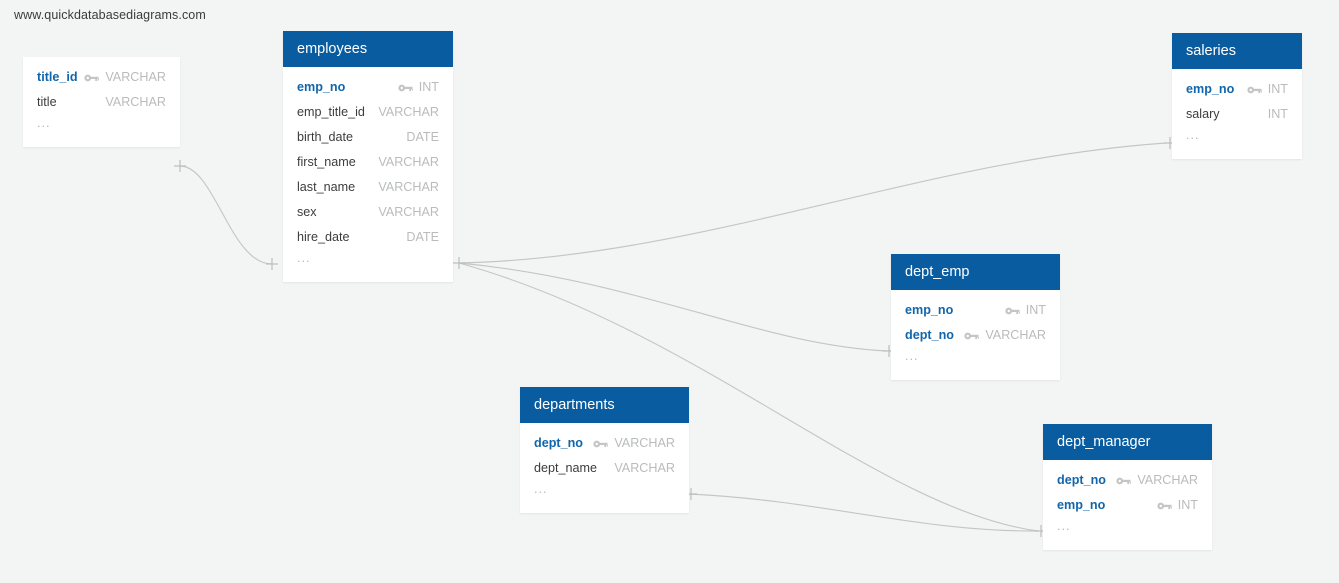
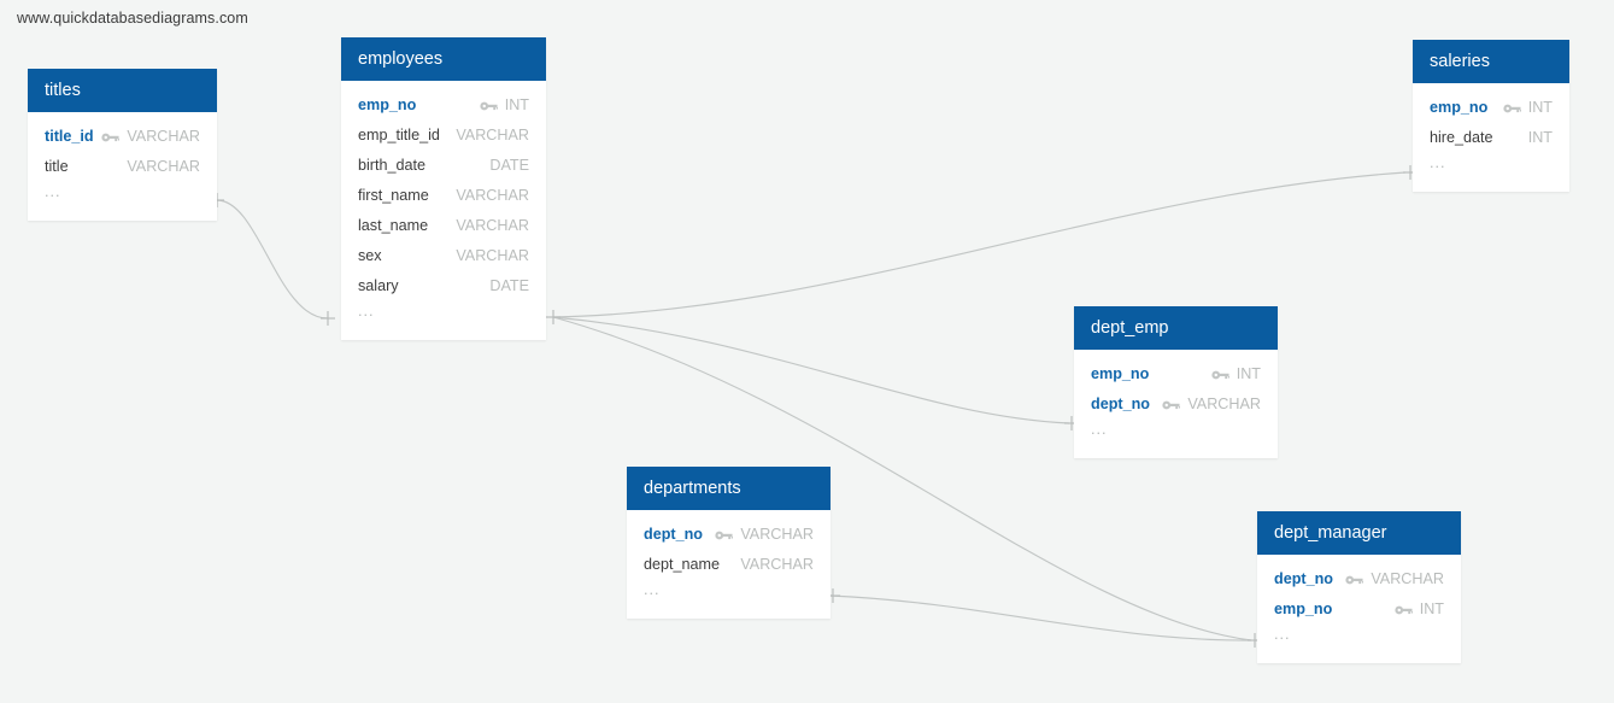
  www.quickdatabasediagrams.com
+ titles
  title_id
  VARCHAR
  title
  VARCHAR
  ...
  employees
  emp_no
  INT
  emp_title_id
  VARCHAR
  birth_date
  DATE
  first_name
  VARCHAR
  last_name
  VARCHAR
  sex
  VARCHAR
- hire_date
+ salary
  DATE
  ...
  saleries
  emp_no
  INT
- salary
+ hire_date
  INT
  ...
  dept_emp
  emp_no
  INT
  dept_no
  VARCHAR
  ...
  departments
  dept_no
  VARCHAR
  dept_name
  VARCHAR
  ...
  dept_manager
  dept_no
  VARCHAR
  emp_no
  INT
  ...
